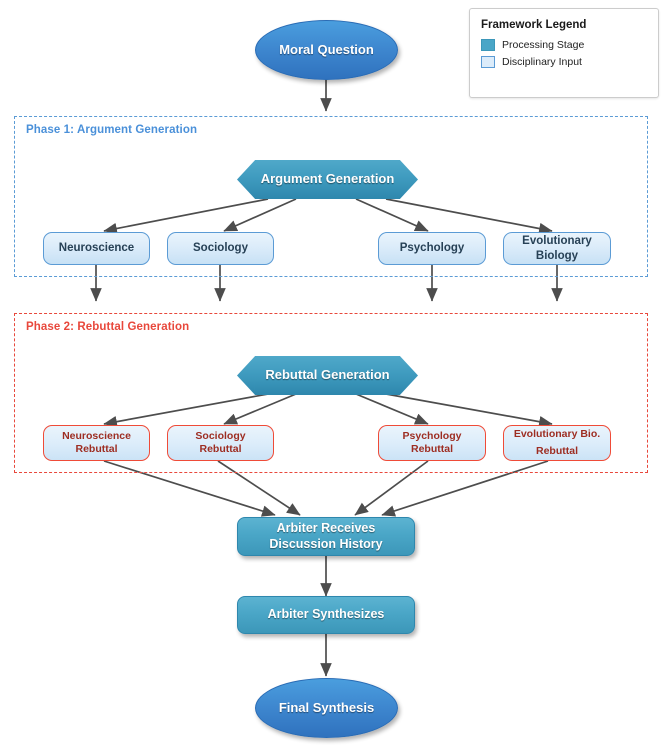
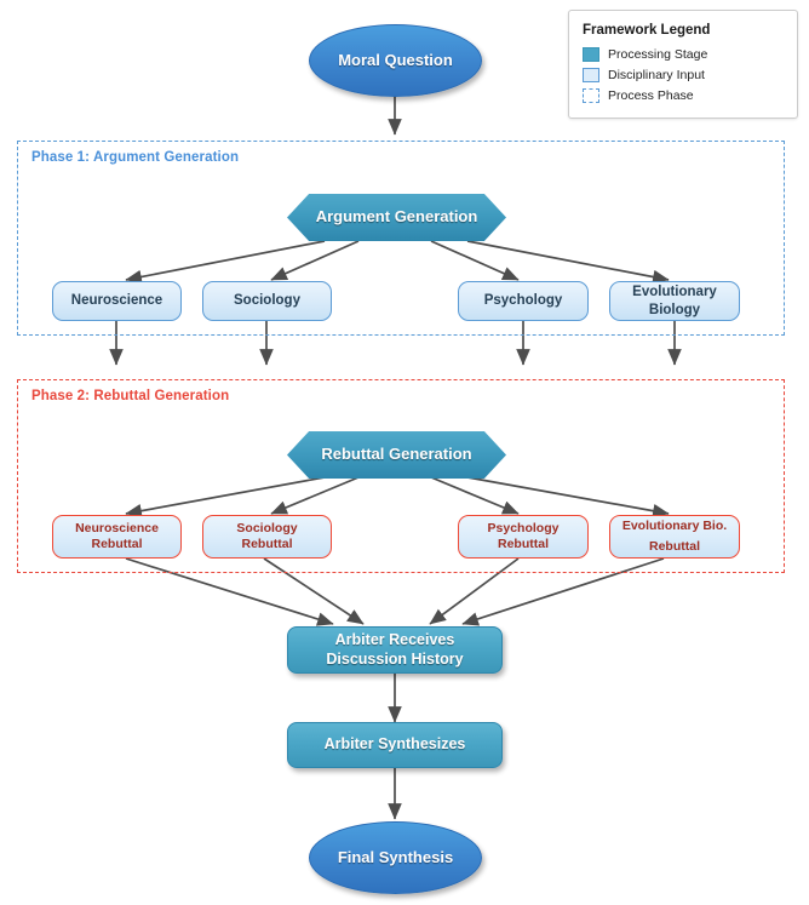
  Phase 1: Argument Generation
  Phase 2: Rebuttal Generation
  Moral Question
  Argument Generation
  Neuroscience
  Sociology
  Psychology
  Evolutionary
  Biology
  Rebuttal Generation
  Neuroscience
  Rebuttal
  Sociology
  Rebuttal
  Psychology
  Rebuttal
  Evolutionary Bio.
  Rebuttal
  Arbiter Receives
  Discussion History
  Arbiter Synthesizes
  Final Synthesis
  Framework Legend
  Processing Stage
  Disciplinary Input
+ Process Phase
